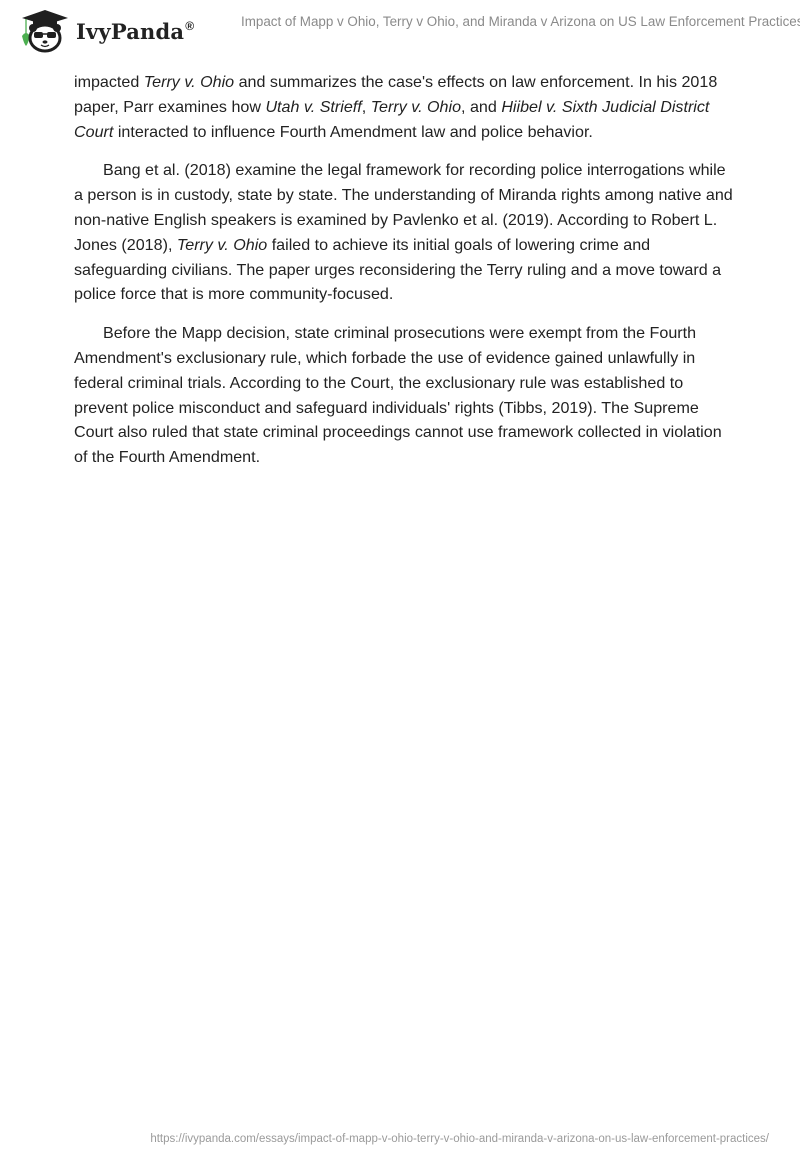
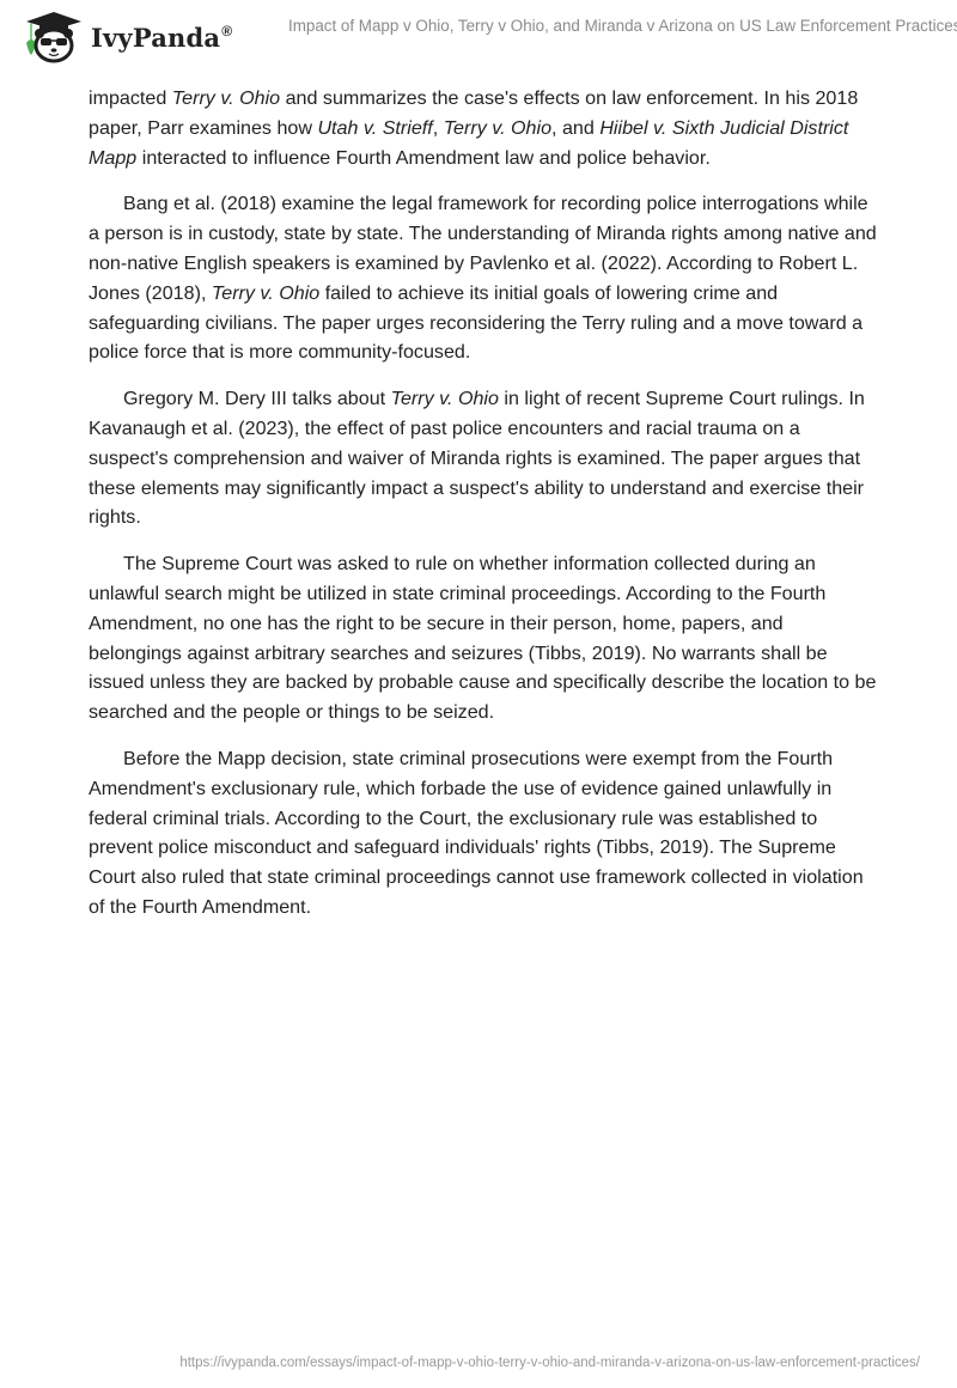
  IvyPanda®
  Impact of Mapp v Ohio, Terry v Ohio, and Miranda v Arizona on US Law Enforcement Practice
- impacted Terry v. Ohio and summarizes the case's effects on law enforcement. In his 2018 paper, Parr examines how Utah v. Strieff, Terry v. Ohio, and Hiibel v. Sixth Judicial District Court interacted to influence Fourth Amendment law and police behavior.
+ impacted Terry v. Ohio and summarizes the case's effects on law enforcement. In his 2018 paper, Parr examines how Utah v. Strieff, Terry v. Ohio, and Hiibel v. Sixth Judicial District Mapp interacted to influence Fourth Amendment law and police behavior.
- Bang et al. (2018) examine the legal framework for recording police interrogations while a person is in custody, state by state. The understanding of Miranda rights among native and non-native English speakers is examined by Pavlenko et al. (2019). According to Robert L. Jones (2018), Terry v. Ohio failed to achieve its initial goals of lowering crime and safeguarding civilians. The paper urges reconsidering the Terry ruling and a move toward a police force that is more community-focused.
+ Bang et al. (2018) examine the legal framework for recording police interrogations while a person is in custody, state by state. The understanding of Miranda rights among native and non-native English speakers is examined by Pavlenko et al. (2022). According to Robert L. Jones (2018), Terry v. Ohio failed to achieve its initial goals of lowering crime and safeguarding civilians. The paper urges reconsidering the Terry ruling and a move toward a police force that is more community-focused.
+ Gregory M. Dery III talks about Terry v. Ohio in light of recent Supreme Court rulings. In Kavanaugh et al. (2023), the effect of past police encounters and racial trauma on a suspect's comprehension and waiver of Miranda rights is examined. The paper argues that these elements may significantly impact a suspect's ability to understand and exercise their rights.
+ The Supreme Court was asked to rule on whether information collected during an unlawful search might be utilized in state criminal proceedings. According to the Fourth Amendment, no one has the right to be secure in their person, home, papers, and belongings against arbitrary searches and seizures (Tibbs, 2019). No warrants shall be issued unless they are backed by probable cause and specifically describe the location to be searched and the people or things to be seized.
  Before the Mapp decision, state criminal prosecutions were exempt from the Fourth Amendment's exclusionary rule, which forbade the use of evidence gained unlawfully in federal criminal trials. According to the Court, the exclusionary rule was established to prevent police misconduct and safeguard individuals' rights (Tibbs, 2019). The Supreme Court also ruled that state criminal proceedings cannot use framework collected in violation of the Fourth Amendment.
  https://ivypanda.com/essays/impact-of-mapp-v-ohio-terry-v-ohio-and-miranda-v-arizona-on-us-law-enforcement-practices/
